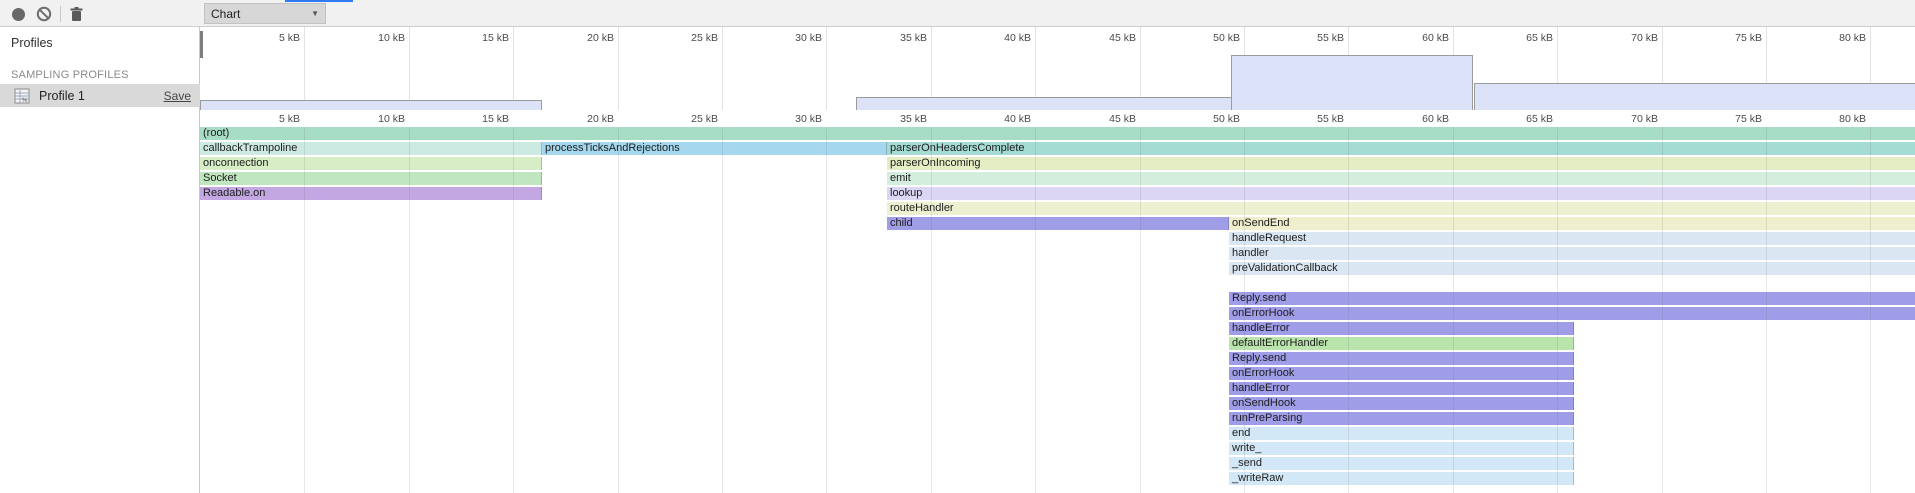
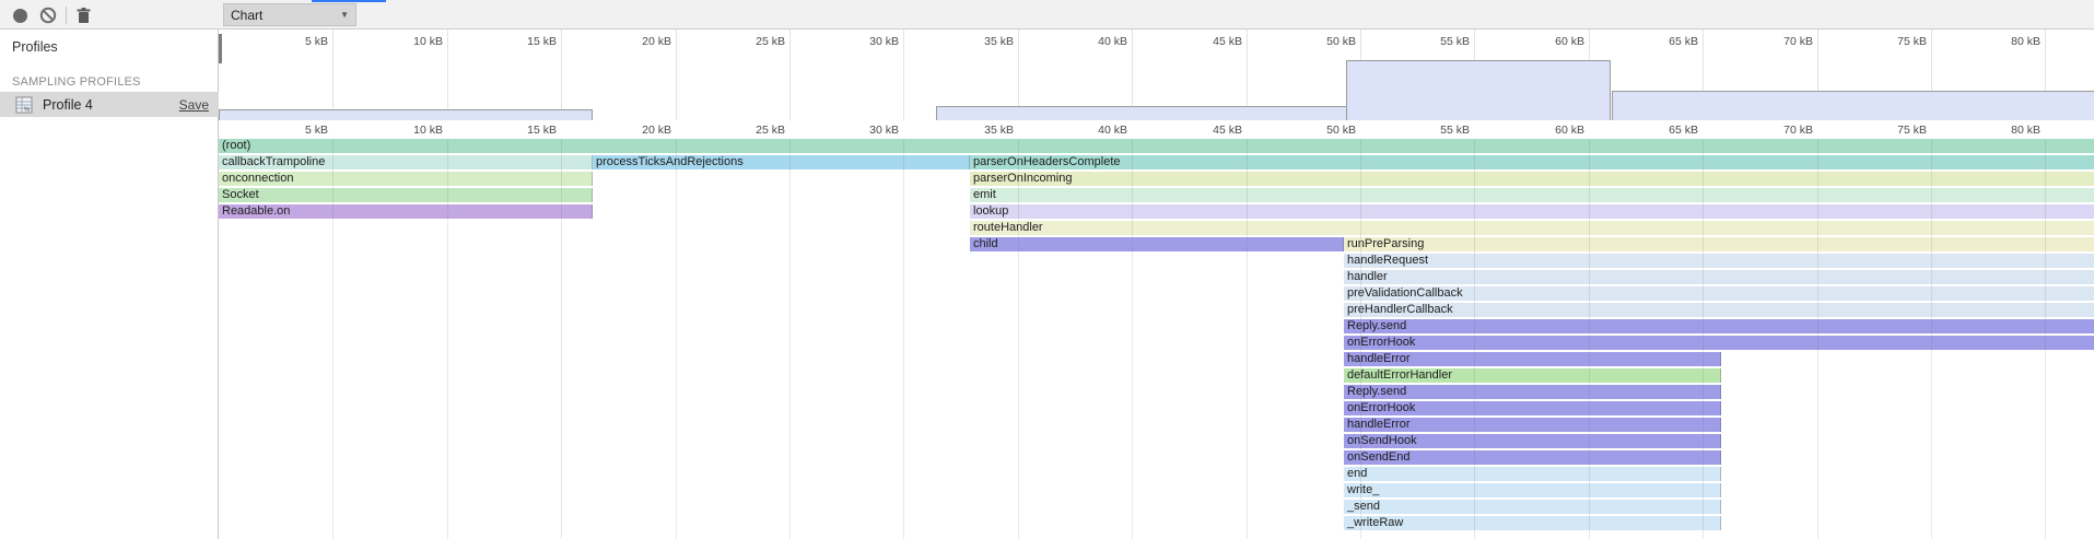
  Chart
  ▼
  Profiles
  SAMPLING PROFILES
- Profile 1
+ Profile 4
  Save
  5 kB
  10 kB
  15 kB
  20 kB
  25 kB
  30 kB
  35 kB
  40 kB
  45 kB
  50 kB
  55 kB
  60 kB
  65 kB
  70 kB
  75 kB
  80 kB
  5 kB
  10 kB
  15 kB
  20 kB
  25 kB
  30 kB
  35 kB
  40 kB
  45 kB
  50 kB
  55 kB
  60 kB
  65 kB
  70 kB
  75 kB
  80 kB
  (root)
  callbackTrampoline
  processTicksAndRejections
  parserOnHeadersComplete
  onconnection
  parserOnIncoming
  Socket
  emit
  Readable.on
  lookup
  routeHandler
  child
- onSendEnd
+ runPreParsing
  handleRequest
  handler
  preValidationCallback
+ preHandlerCallback
  Reply.send
  onErrorHook
  handleError
  defaultErrorHandler
  Reply.send
  onErrorHook
  handleError
  onSendHook
- runPreParsing
+ onSendEnd
  end
  write_
  _send
  _writeRaw
